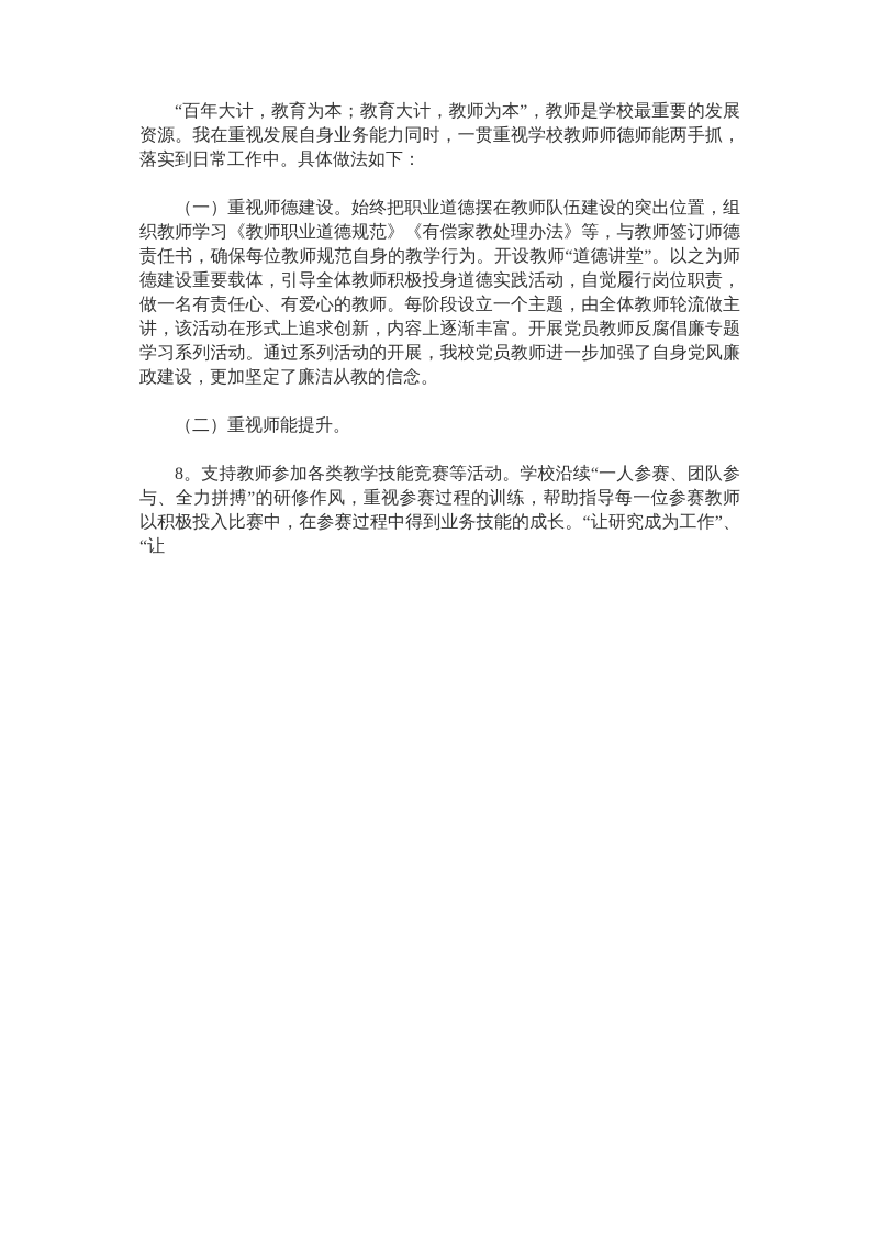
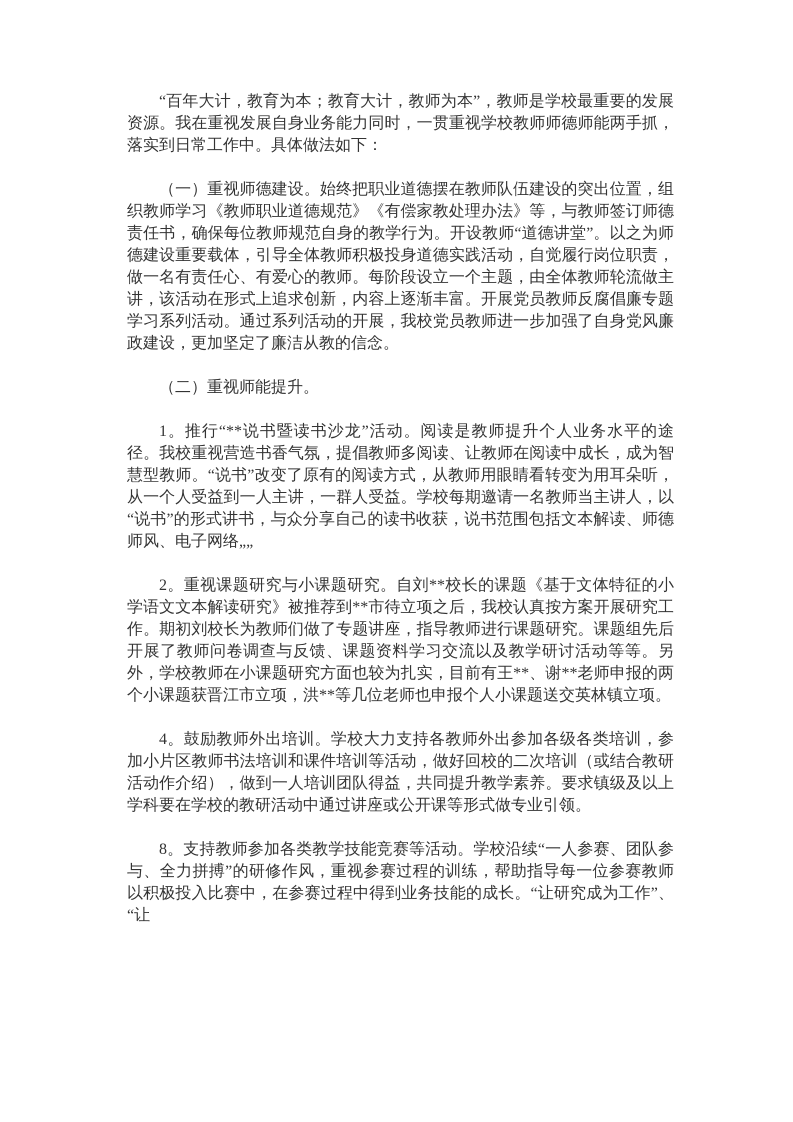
  “百年大计，教育为本；教育大计，教师为本”，教师是学校最重要的发展资源。我在重视发展自身业务能力同时，一贯重视学校教师师德师能两手抓，落实到日常工作中。具体做法如下：
  （一）重视师德建设。始终把职业道德摆在教师队伍建设的突出位置，组织教师学习《教师职业道德规范》《有偿家教处理办法》等，与教师签订师德责任书，确保每位教师规范自身的教学行为。开设教师“道德讲堂”。以之为师德建设重要载体，引导全体教师积极投身道德实践活动，自觉履行岗位职责，做一名有责任心、有爱心的教师。每阶段设立一个主题，由全体教师轮流做主讲，该活动在形式上追求创新，内容上逐渐丰富。开展党员教师反腐倡廉专题学习系列活动。通过系列活动的开展，我校党员教师进一步加强了自身党风廉政建设，更加坚定了廉洁从教的信念。
  （二）重视师能提升。
+ 1。推行“**说书暨读书沙龙”活动。阅读是教师提升个人业务水平的途径。我校重视营造书香气氛，提倡教师多阅读、让教师在阅读中成长，成为智慧型教师。“说书”改变了原有的阅读方式，从教师用眼睛看转变为用耳朵听，从一个人受益到一人主讲，一群人受益。学校每期邀请一名教师当主讲人，以“说书”的形式讲书，与众分享自己的读书收获，说书范围包括文本解读、师德师风、电子网络„„
+ 2。重视课题研究与小课题研究。自刘**校长的课题《基于文体特征的小学语文文本解读研究》被推荐到**市待立项之后，我校认真按方案开展研究工作。期初刘校长为教师们做了专题讲座，指导教师进行课题研究。课题组先后开展了教师问卷调查与反馈、课题资料学习交流以及教学研讨活动等等。另外，学校教师在小课题研究方面也较为扎实，目前有王**、谢**老师申报的两个小课题获晋江市立项，洪**等几位老师也申报个人小课题送交英林镇立项。
+ 4。鼓励教师外出培训。学校大力支持各教师外出参加各级各类培训，参加小片区教师书法培训和课件培训等活动，做好回校的二次培训（或结合教研活动作介绍），做到一人培训团队得益，共同提升教学素养。要求镇级及以上学科要在学校的教研活动中通过讲座或公开课等形式做专业引领。
  8。支持教师参加各类教学技能竞赛等活动。学校沿续“一人参赛、团队参与、全力拼搏”的研修作风，重视参赛过程的训练，帮助指导每一位参赛教师以积极投入比赛中，在参赛过程中得到业务技能的成长。“让研究成为工作”、“让
